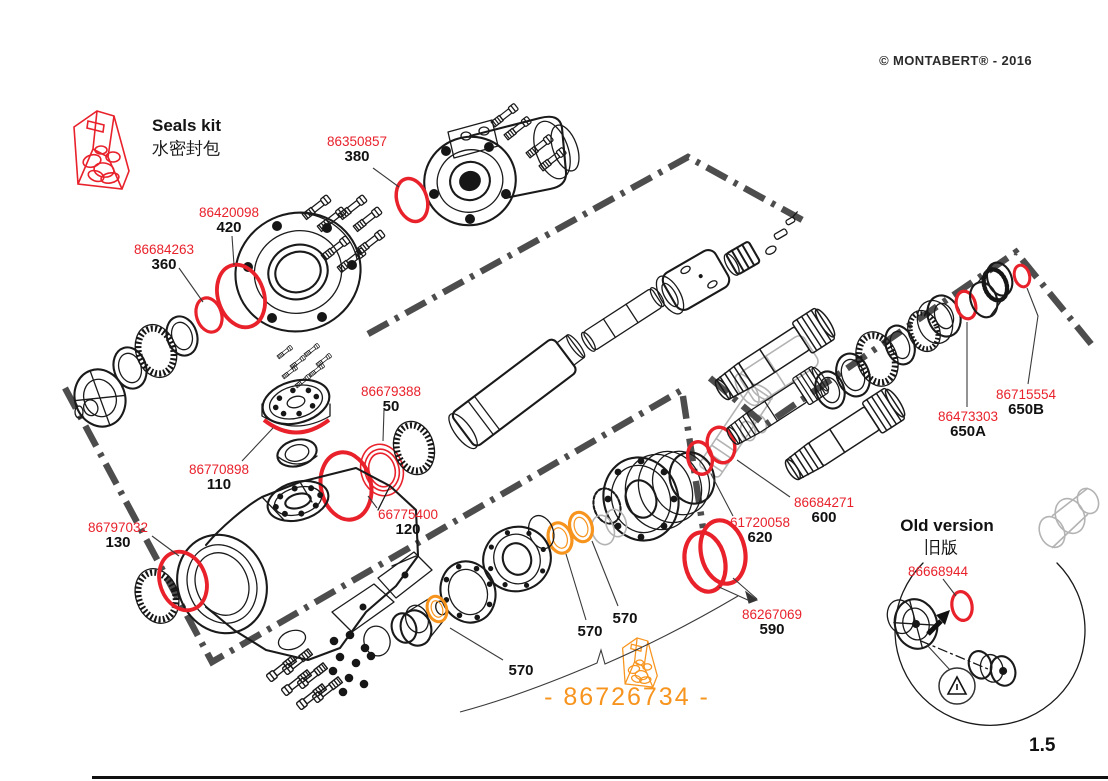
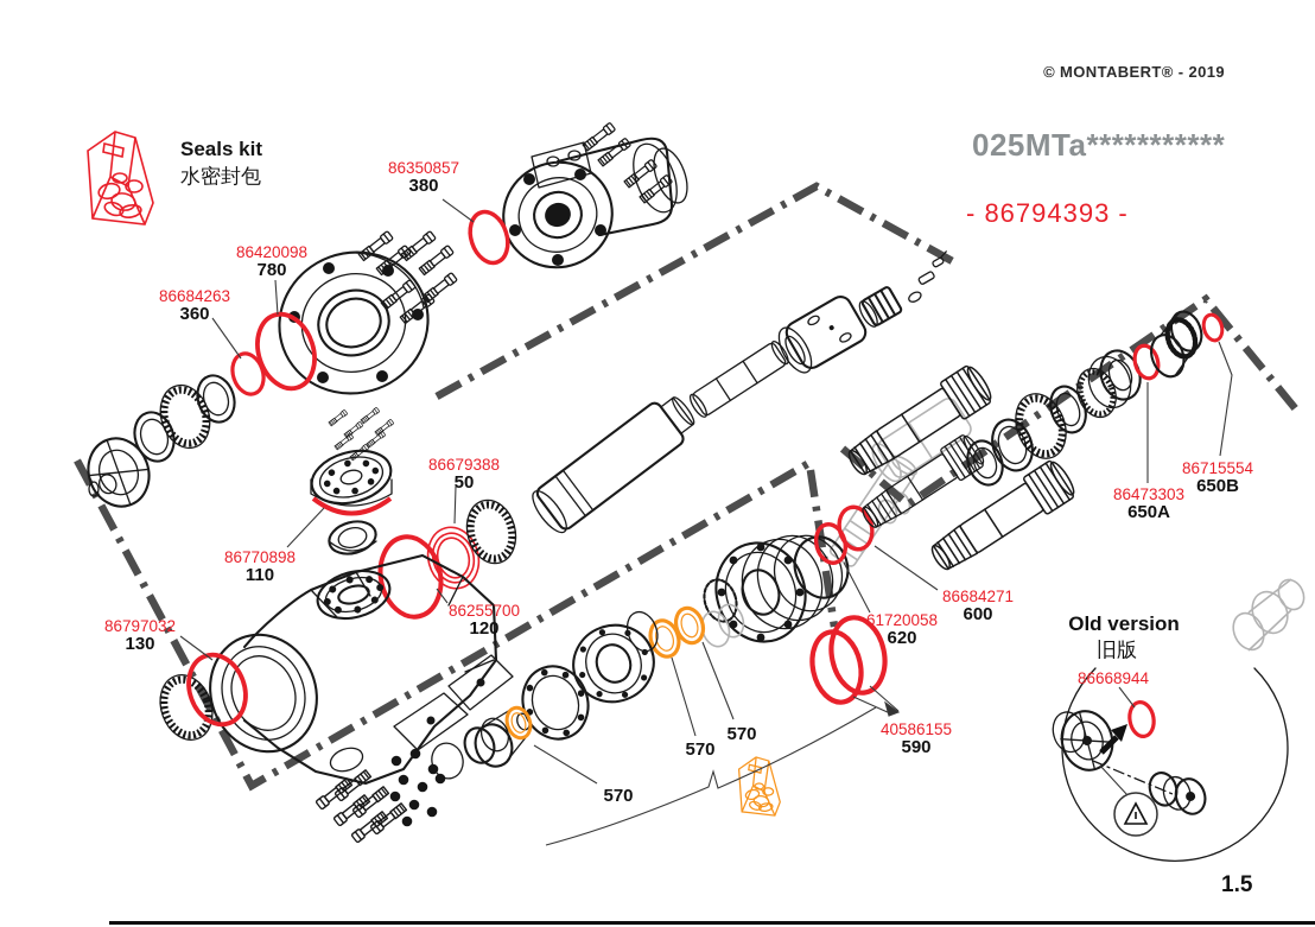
- © MONTABERT® - 2016
+ © MONTABERT® - 2019
+ 025MTa***********
+ - 86794393 -
  Seals kit
  水密封包
  Old version
  旧版
  86668944
- - 86726734 -
  1.5
  86350857
  380
  86420098
- 420
+ 780
  86684263
  360
  86679388
  50
  86770898
  110
- 66775400
+ 86255700
  120
  86797032
  130
  86684271
  600
  61720058
  620
- 86267069
+ 40586155
  590
  86473303
  650A
  86715554
  650B
  570
  570
  570
